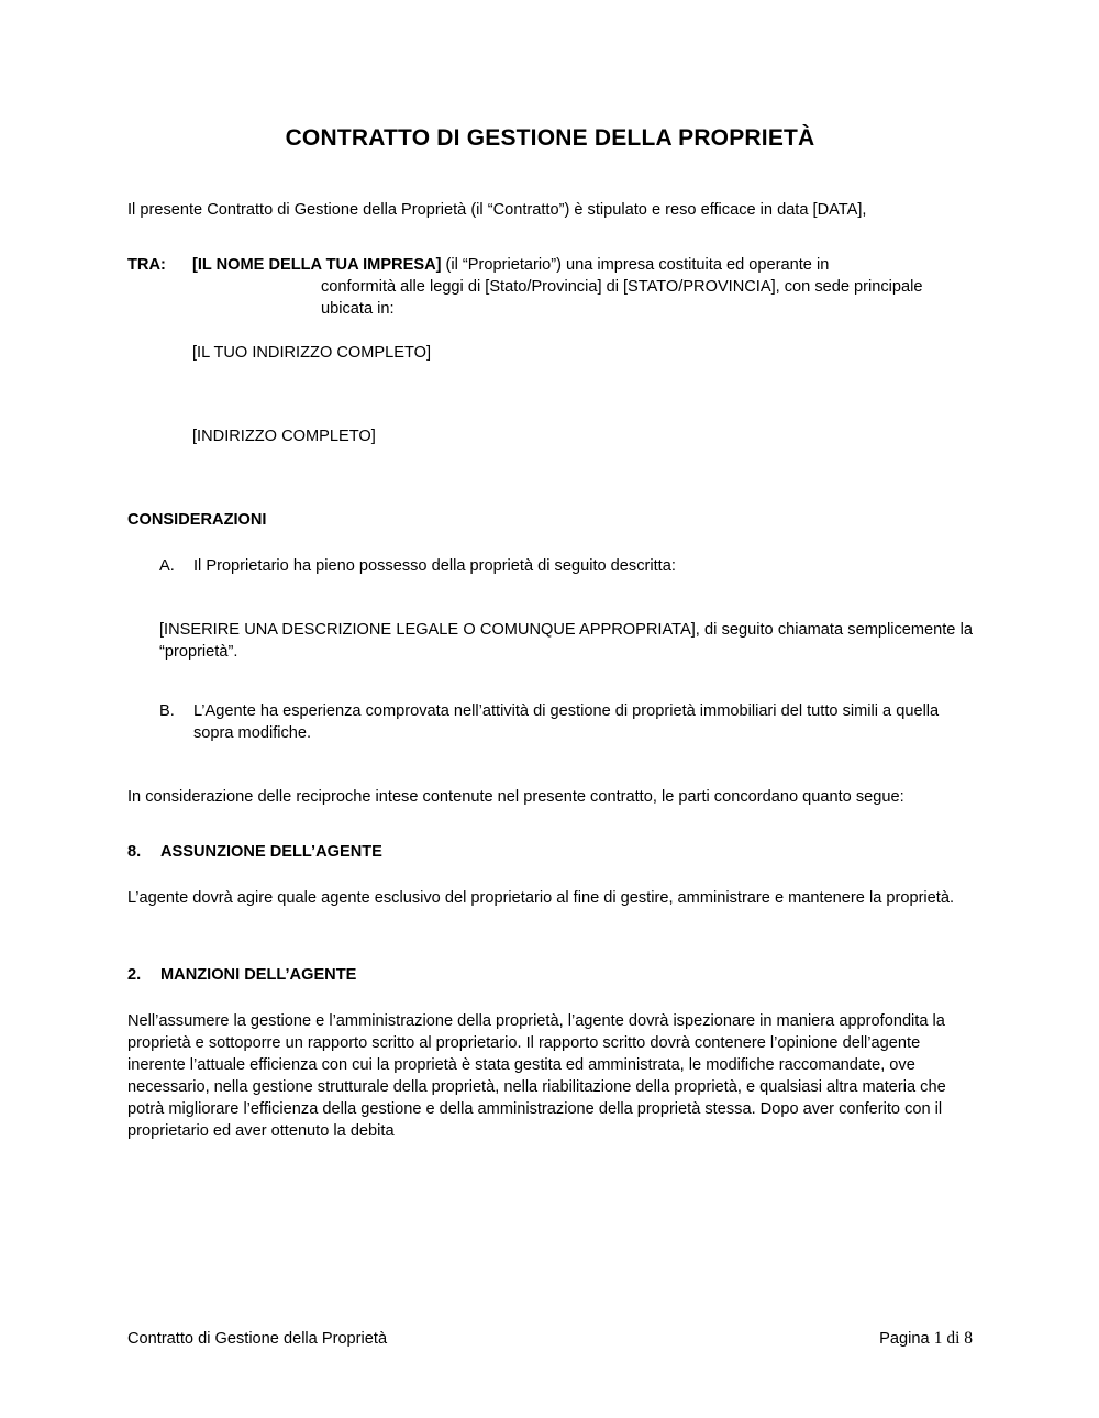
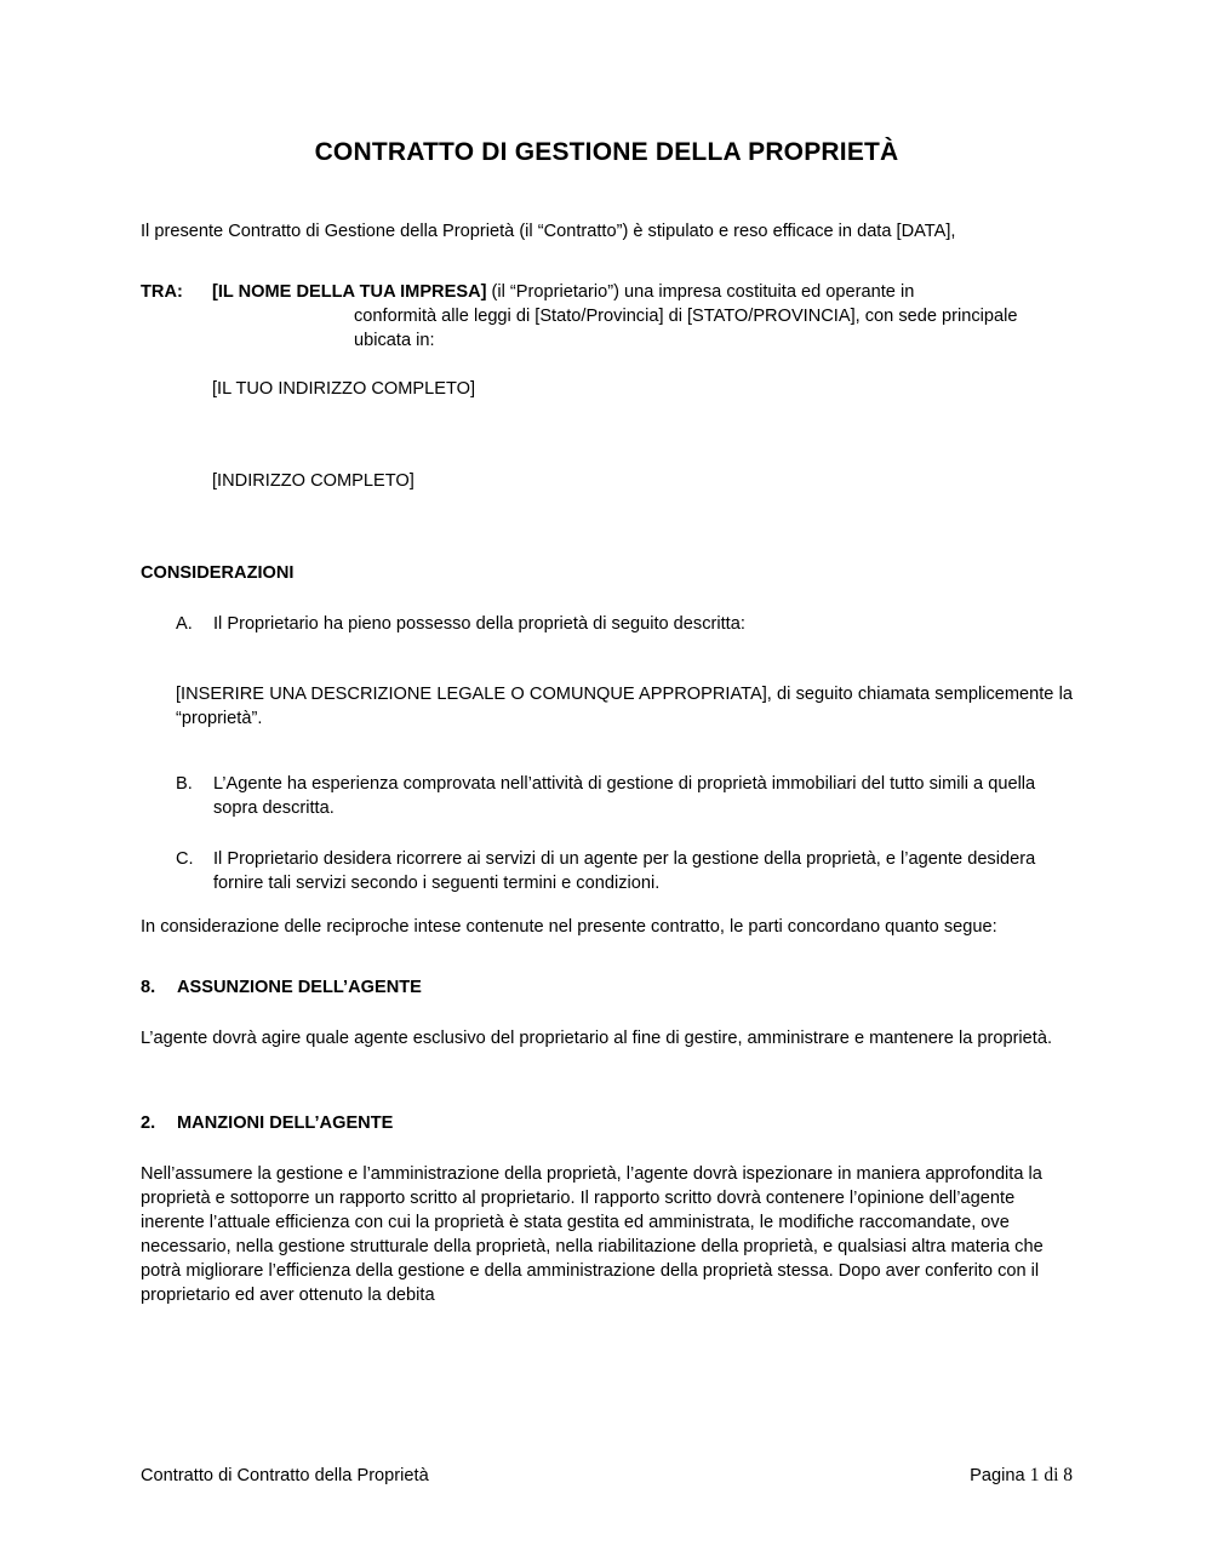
  CONTRATTO DI GESTIONE DELLA PROPRIETÀ
  Il presente Contratto di Gestione della Proprietà (il “Contratto”) è stipulato e reso efficace in data [DATA],
  TRA:
  [IL NOME DELLA TUA IMPRESA] (il “Proprietario”) una impresa costituita ed operante in
  conformità alle leggi di [Stato/Provincia] di [STATO/PROVINCIA], con sede principale ubicata in:
  [IL TUO INDIRIZZO COMPLETO]
  [INDIRIZZO COMPLETO]
  CONSIDERAZIONI
  A.
  Il Proprietario ha pieno possesso della proprietà di seguito descritta:
  [INSERIRE UNA DESCRIZIONE LEGALE O COMUNQUE APPROPRIATA], di seguito chiamata semplicemente la “proprietà”.
  B.
- L’Agente ha esperienza comprovata nell’attività di gestione di proprietà immobiliari del tutto simili a quella sopra modifiche.
+ L’Agente ha esperienza comprovata nell’attività di gestione di proprietà immobiliari del tutto simili a quella sopra descritta.
+ C.
+ Il Proprietario desidera ricorrere ai servizi di un agente per la gestione della proprietà, e l’agente desidera fornire tali servizi secondo i seguenti termini e condizioni.
  In considerazione delle reciproche intese contenute nel presente contratto, le parti concordano quanto segue:
  8.
  ASSUNZIONE DELL’AGENTE
  L’agente dovrà agire quale agente esclusivo del proprietario al fine di gestire, amministrare e mantenere la proprietà.
  2.
  MANZIONI DELL’AGENTE
  Nell’assumere la gestione e l’amministrazione della proprietà, l’agente dovrà ispezionare in maniera approfondita la proprietà e sottoporre un rapporto scritto al proprietario. Il rapporto scritto dovrà contenere l’opinione dell’agente inerente l’attuale efficienza con cui la proprietà è stata gestita ed amministrata, le modifiche raccomandate, ove necessario, nella gestione strutturale della proprietà, nella riabilitazione della proprietà, e qualsiasi altra materia che potrà migliorare l’efficienza della gestione e della amministrazione della proprietà stessa. Dopo aver conferito con il proprietario ed aver ottenuto la debita
- Contratto di Gestione della Proprietà
+ Contratto di Contratto della Proprietà
  Pagina 1 di 8
